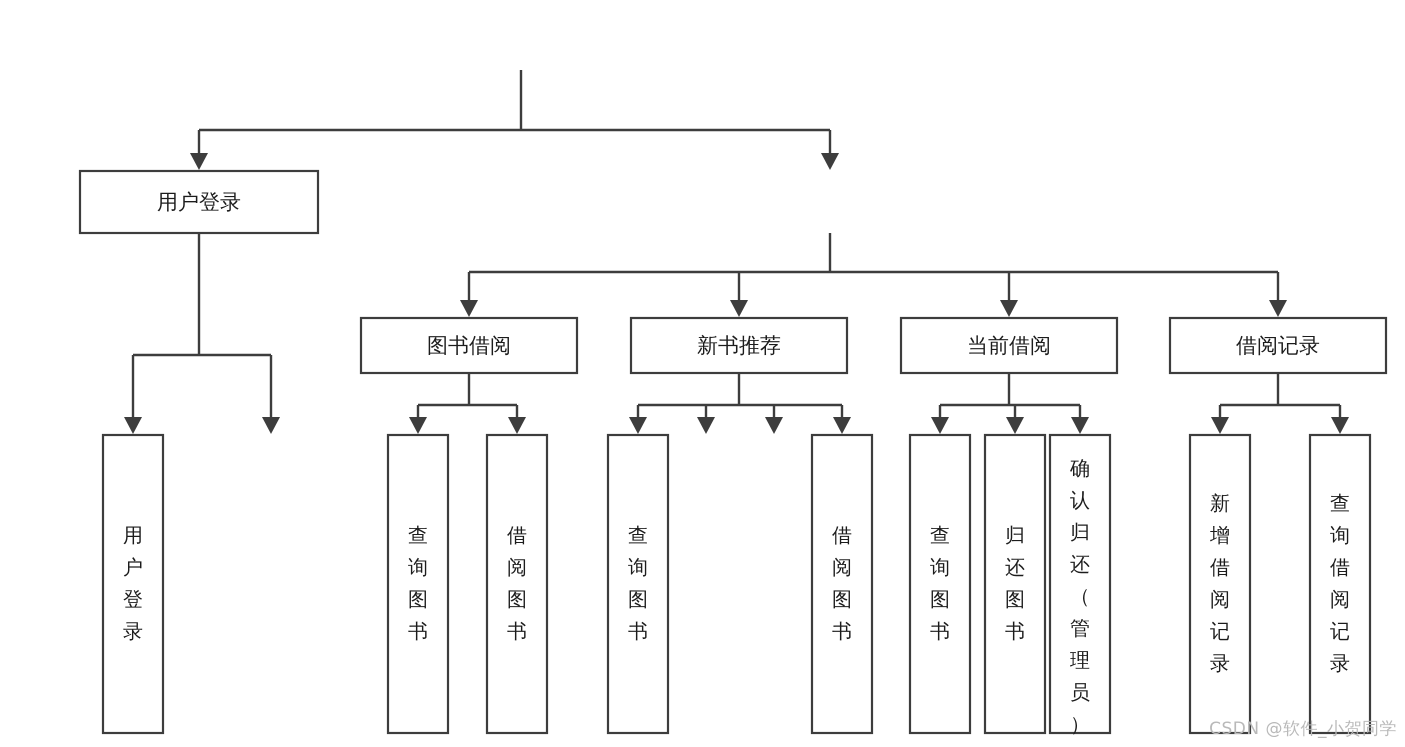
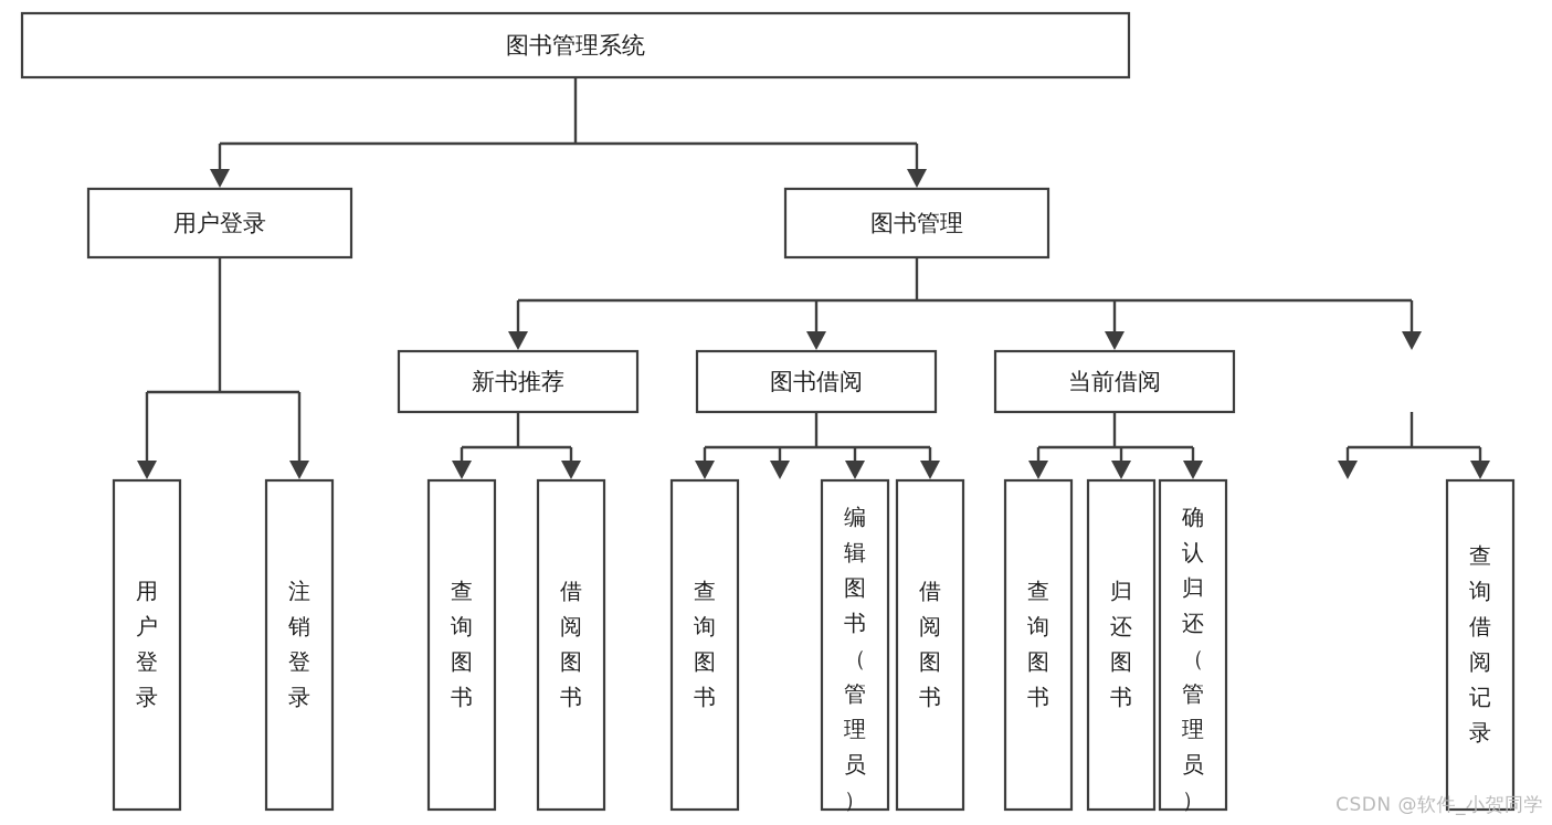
+ 图书管理系统
  用户登录
  用户登录
+ 注销登录
+ 图书管理
- 图书借阅
+ 新书推荐
  查询图书
  借阅图书
- 新书推荐
+ 图书借阅
  查询图书
+ 编辑图书（管理员）
  借阅图书
  当前借阅
  查询图书
  归还图书
  确认归还（管理员）
- 借阅记录
- 新增借阅记录
  查询借阅记录
  CSDN @软件_小贺同学
